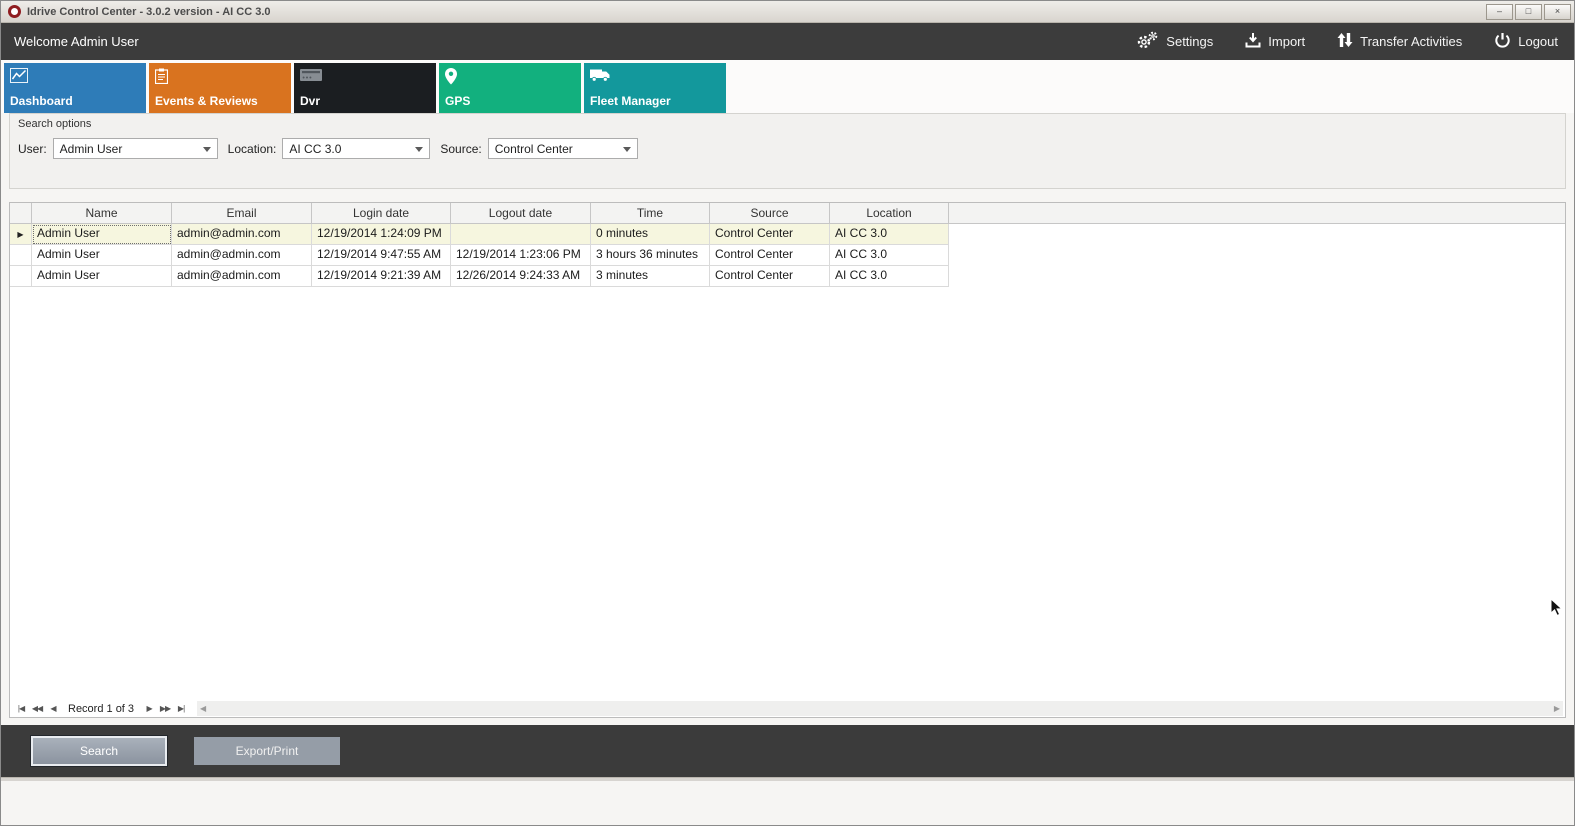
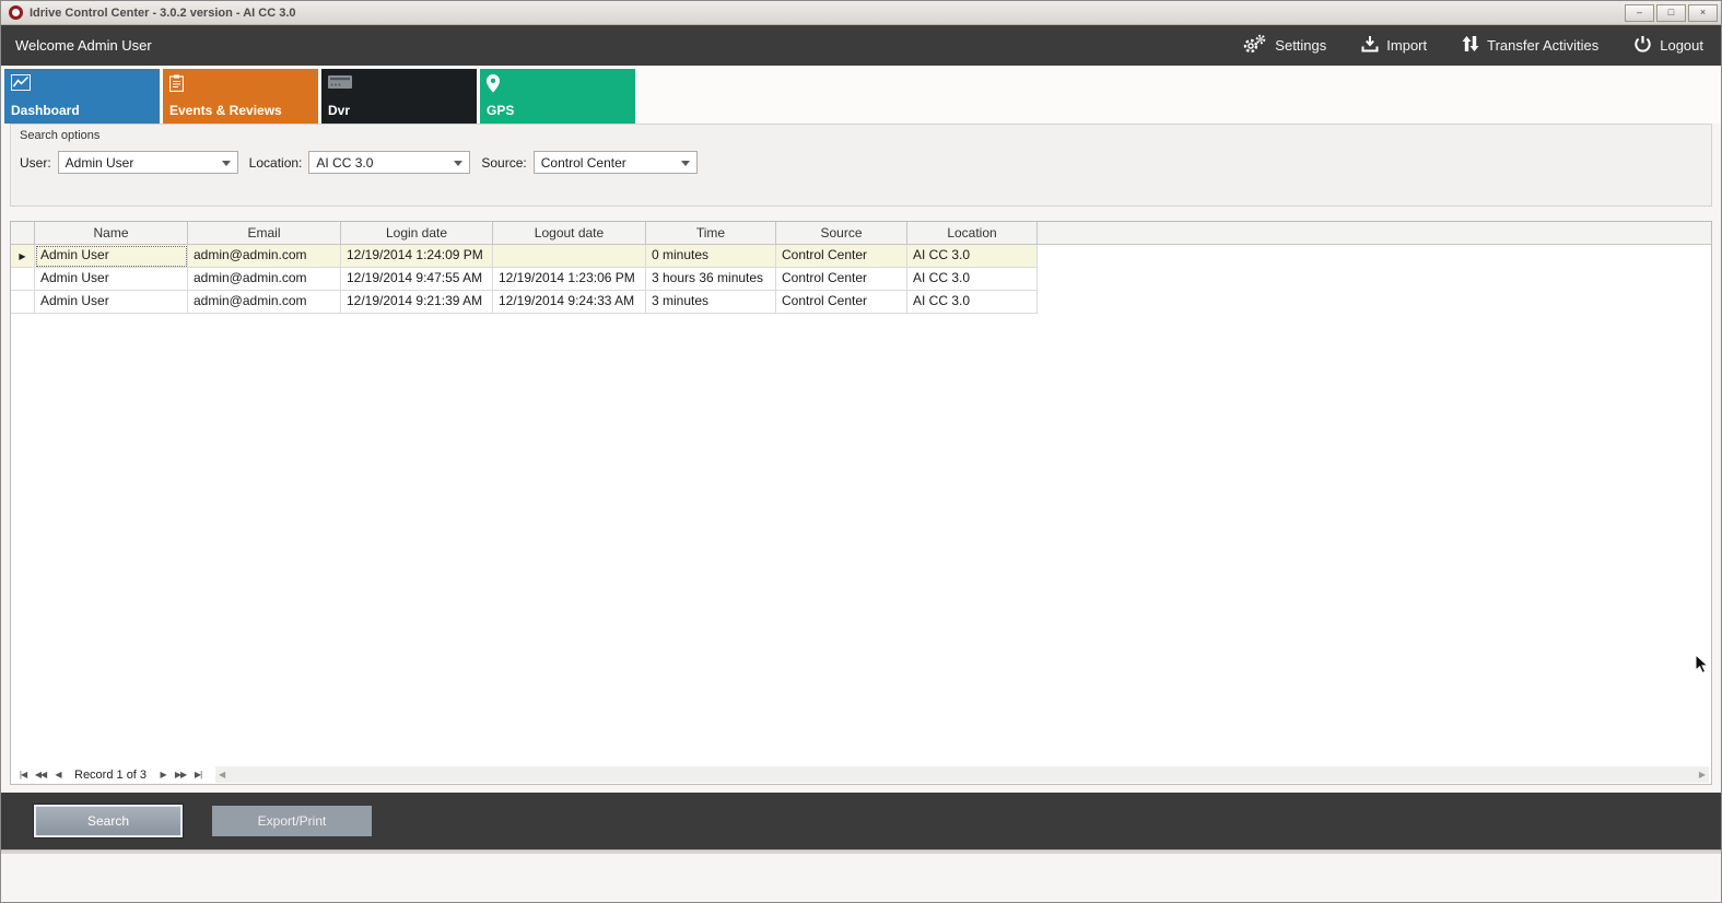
  Idrive Control Center - 3.0.2 version - AI CC 3.0
  –
  □
  ×
  Welcome Admin User
  Settings
  Import
  Transfer Activities
  Logout
  Dashboard
  Events & Reviews
  Dvr
  GPS
- Fleet Manager
  Search options
  User:
  Admin User
  Location:
  AI CC 3.0
  Source:
  Control Center
  Name
  Email
  Login date
  Logout date
  Time
  Source
  Location
  ▶
  Admin User
  admin@admin.com
  12/19/2014 1:24:09 PM
  0 minutes
  Control Center
  AI CC 3.0
  Admin User
  admin@admin.com
  12/19/2014 9:47:55 AM
  12/19/2014 1:23:06 PM
  3 hours 36 minutes
  Control Center
  AI CC 3.0
  Admin User
  admin@admin.com
  12/19/2014 9:21:39 AM
- 12/26/2014 9:24:33 AM
+ 12/19/2014 9:24:33 AM
  3 minutes
  Control Center
  AI CC 3.0
  |◀
  ◀◀
  ◀
  Record 1 of 3
  ▶
  ▶▶
  ▶|
  ◀
  ▶
  Search
  Export/Print
